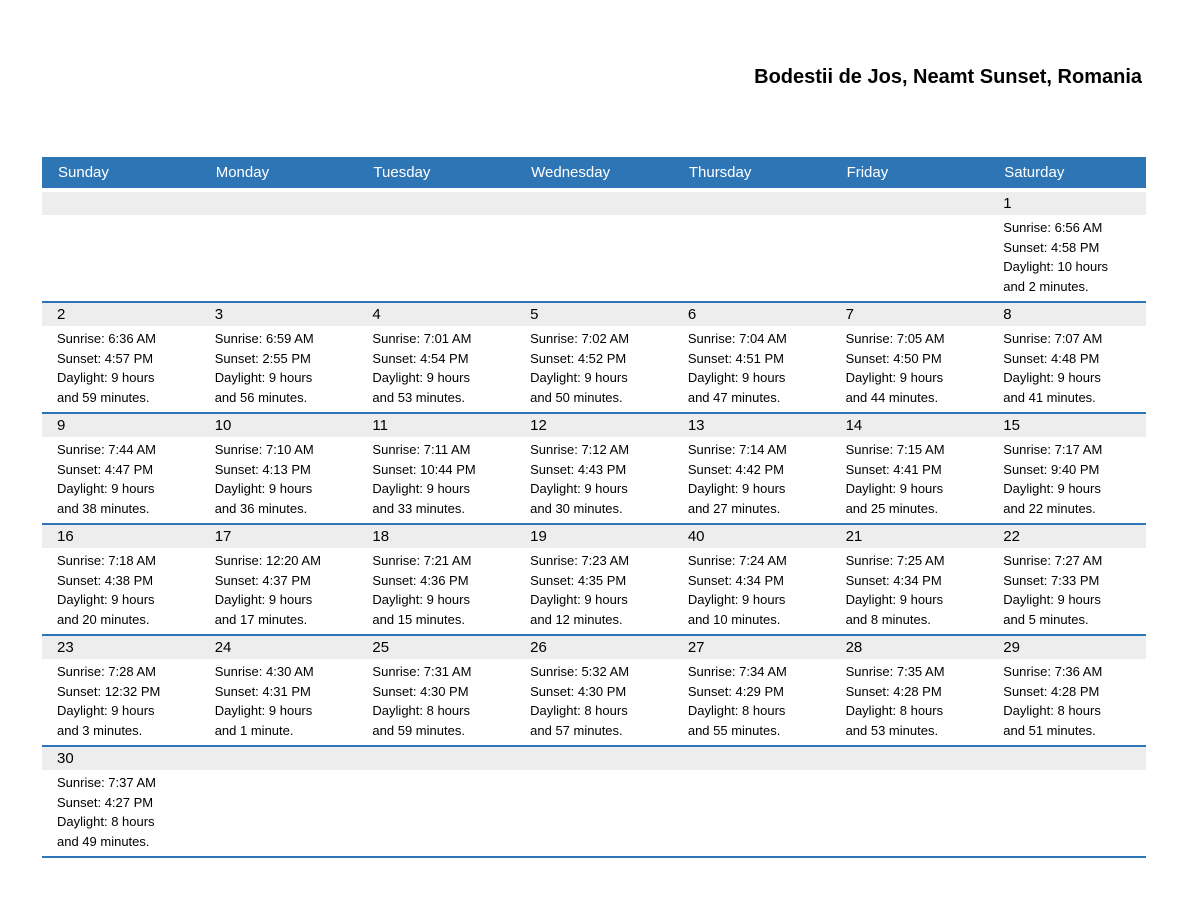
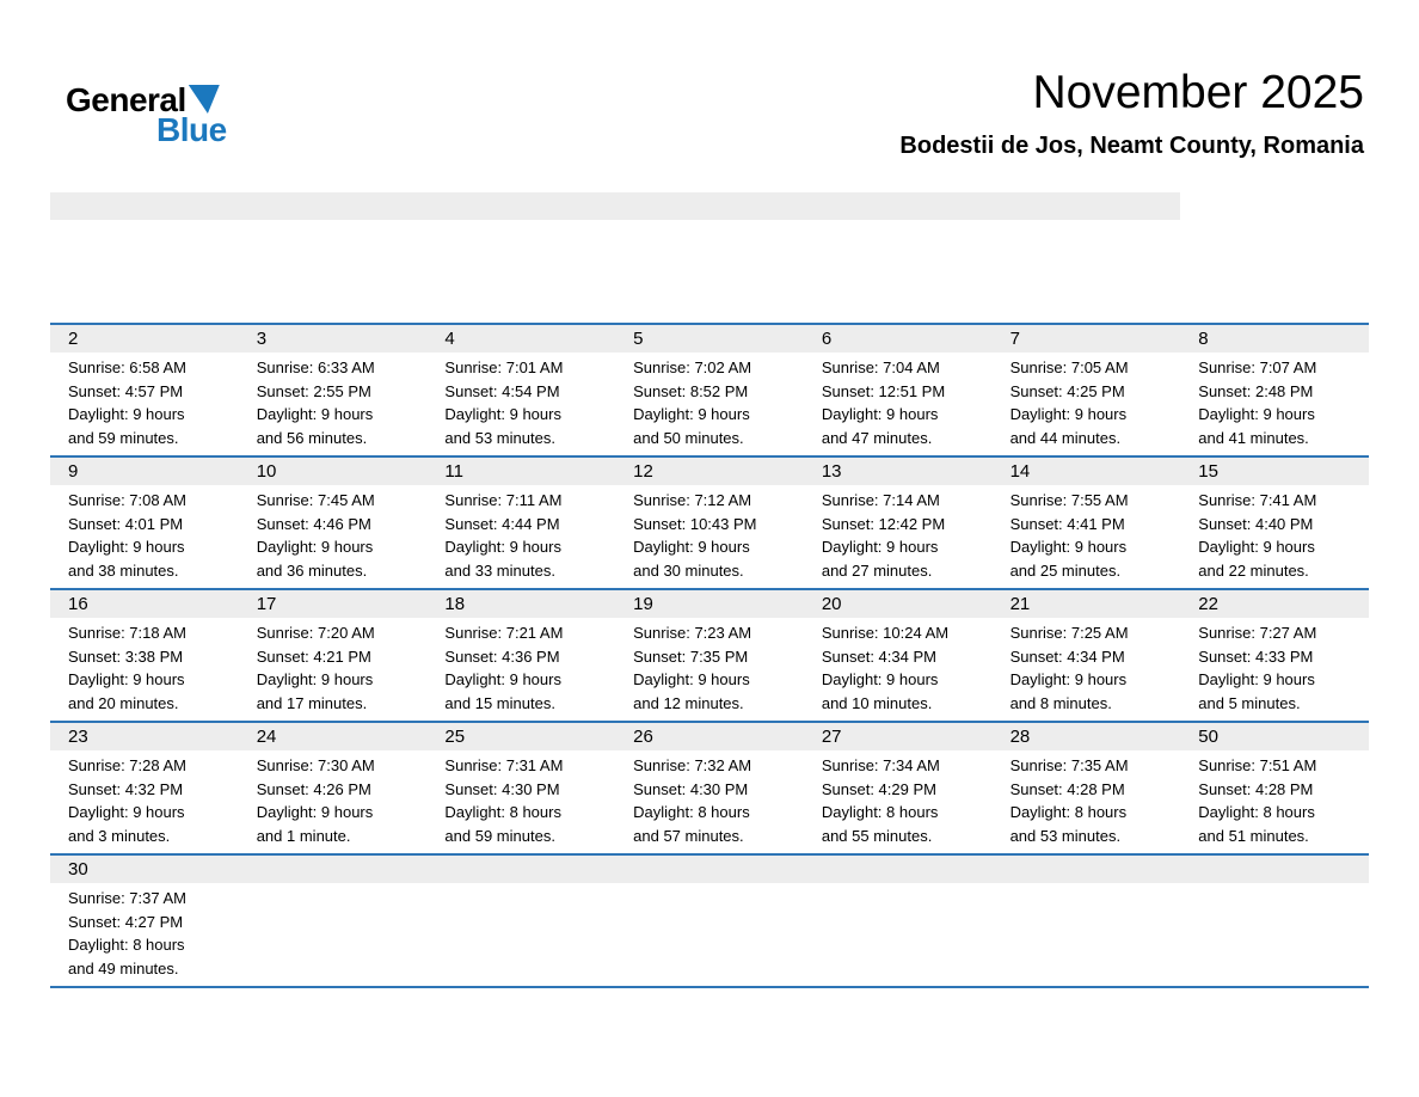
+ General
+ Blue
+ November 2025
- Bodestii de Jos, Neamt Sunset, Romania
+ Bodestii de Jos, Neamt County, Romania
- Sunday
- Monday
- Tuesday
- Wednesday
- Thursday
- Friday
- Saturday
- 1
- Sunrise: 6:56 AM
- Sunset: 4:58 PM
- Daylight: 10 hours
- and 2 minutes.
  2
- Sunrise: 6:36 AM
+ Sunrise: 6:58 AM
  Sunset: 4:57 PM
  Daylight: 9 hours
  and 59 minutes.
  3
- Sunrise: 6:59 AM
+ Sunrise: 6:33 AM
  Sunset: 2:55 PM
  Daylight: 9 hours
  and 56 minutes.
  4
  Sunrise: 7:01 AM
  Sunset: 4:54 PM
  Daylight: 9 hours
  and 53 minutes.
  5
  Sunrise: 7:02 AM
- Sunset: 4:52 PM
+ Sunset: 8:52 PM
  Daylight: 9 hours
  and 50 minutes.
  6
  Sunrise: 7:04 AM
- Sunset: 4:51 PM
+ Sunset: 12:51 PM
  Daylight: 9 hours
  and 47 minutes.
  7
  Sunrise: 7:05 AM
- Sunset: 4:50 PM
+ Sunset: 4:25 PM
  Daylight: 9 hours
  and 44 minutes.
  8
  Sunrise: 7:07 AM
- Sunset: 4:48 PM
+ Sunset: 2:48 PM
  Daylight: 9 hours
  and 41 minutes.
  9
- Sunrise: 7:44 AM
+ Sunrise: 7:08 AM
- Sunset: 4:47 PM
+ Sunset: 4:01 PM
  Daylight: 9 hours
  and 38 minutes.
  10
- Sunrise: 7:10 AM
+ Sunrise: 7:45 AM
- Sunset: 4:13 PM
+ Sunset: 4:46 PM
  Daylight: 9 hours
  and 36 minutes.
  11
  Sunrise: 7:11 AM
- Sunset: 10:44 PM
+ Sunset: 4:44 PM
  Daylight: 9 hours
  and 33 minutes.
  12
  Sunrise: 7:12 AM
- Sunset: 4:43 PM
+ Sunset: 10:43 PM
  Daylight: 9 hours
  and 30 minutes.
  13
  Sunrise: 7:14 AM
- Sunset: 4:42 PM
+ Sunset: 12:42 PM
  Daylight: 9 hours
  and 27 minutes.
  14
- Sunrise: 7:15 AM
+ Sunrise: 7:55 AM
  Sunset: 4:41 PM
  Daylight: 9 hours
  and 25 minutes.
  15
- Sunrise: 7:17 AM
+ Sunrise: 7:41 AM
- Sunset: 9:40 PM
+ Sunset: 4:40 PM
  Daylight: 9 hours
  and 22 minutes.
  16
  Sunrise: 7:18 AM
- Sunset: 4:38 PM
+ Sunset: 3:38 PM
  Daylight: 9 hours
  and 20 minutes.
  17
- Sunrise: 12:20 AM
+ Sunrise: 7:20 AM
- Sunset: 4:37 PM
+ Sunset: 4:21 PM
  Daylight: 9 hours
  and 17 minutes.
  18
  Sunrise: 7:21 AM
  Sunset: 4:36 PM
  Daylight: 9 hours
  and 15 minutes.
  19
  Sunrise: 7:23 AM
- Sunset: 4:35 PM
+ Sunset: 7:35 PM
  Daylight: 9 hours
  and 12 minutes.
- 40
+ 20
- Sunrise: 7:24 AM
+ Sunrise: 10:24 AM
  Sunset: 4:34 PM
  Daylight: 9 hours
  and 10 minutes.
  21
  Sunrise: 7:25 AM
  Sunset: 4:34 PM
  Daylight: 9 hours
  and 8 minutes.
  22
  Sunrise: 7:27 AM
- Sunset: 7:33 PM
+ Sunset: 4:33 PM
  Daylight: 9 hours
  and 5 minutes.
  23
  Sunrise: 7:28 AM
- Sunset: 12:32 PM
+ Sunset: 4:32 PM
  Daylight: 9 hours
  and 3 minutes.
  24
- Sunrise: 4:30 AM
+ Sunrise: 7:30 AM
- Sunset: 4:31 PM
+ Sunset: 4:26 PM
  Daylight: 9 hours
  and 1 minute.
  25
  Sunrise: 7:31 AM
  Sunset: 4:30 PM
  Daylight: 8 hours
  and 59 minutes.
  26
- Sunrise: 5:32 AM
+ Sunrise: 7:32 AM
  Sunset: 4:30 PM
  Daylight: 8 hours
  and 57 minutes.
  27
  Sunrise: 7:34 AM
  Sunset: 4:29 PM
  Daylight: 8 hours
  and 55 minutes.
  28
  Sunrise: 7:35 AM
  Sunset: 4:28 PM
  Daylight: 8 hours
  and 53 minutes.
- 29
+ 50
- Sunrise: 7:36 AM
+ Sunrise: 7:51 AM
  Sunset: 4:28 PM
  Daylight: 8 hours
  and 51 minutes.
  30
  Sunrise: 7:37 AM
  Sunset: 4:27 PM
  Daylight: 8 hours
  and 49 minutes.
